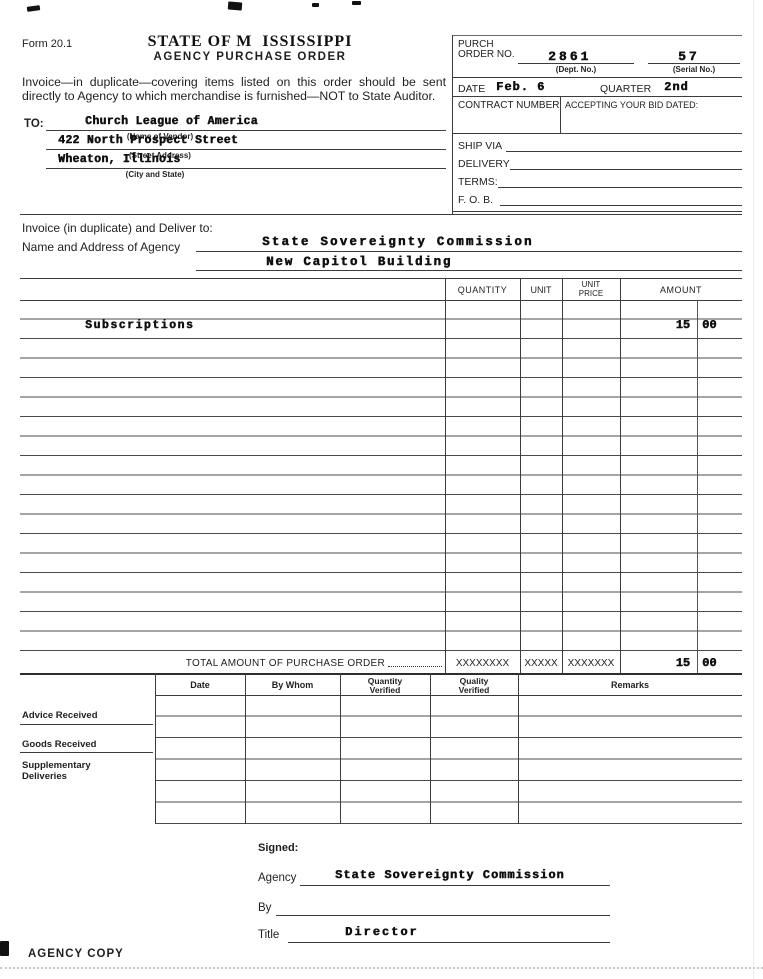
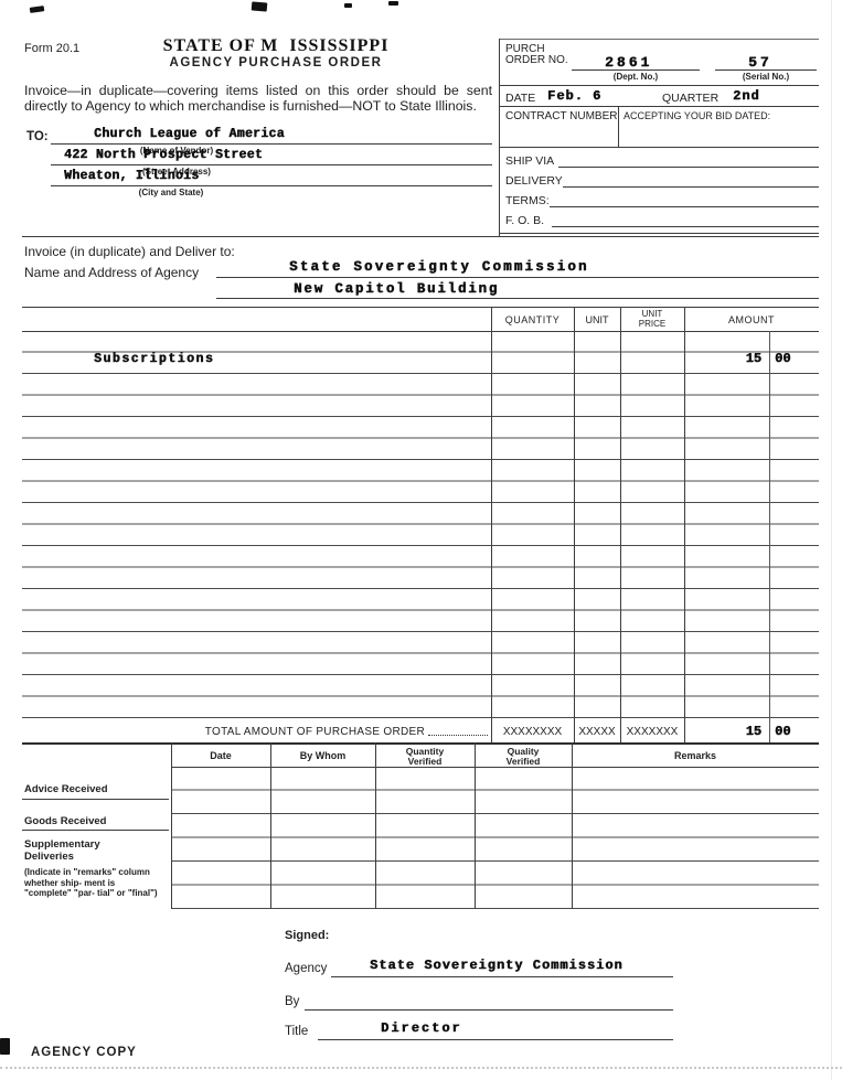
  Form 20.1
  STATE OF M ISSISSIPPI
  AGENCY PURCHASE ORDER
- Invoice—in duplicate—covering items listed on this order should be sent directly to Agency to which merchandise is furnished—NOT to State Auditor.
+ Invoice—in duplicate—covering items listed on this order should be sent directly to Agency to which merchandise is furnished—NOT to State Illinois.
  PURCH
  ORDER NO.
  2861
  (Dept. No.)
  57
  (Serial No.)
  DATE
  Feb. 6
  QUARTER
  2nd
  CONTRACT NUMBER
  ACCEPTING YOUR BID DATED:
  SHIP VIA
  DELIVERY
  TERMS:
  F. O. B.
  TO:
  Church League of America
  (Name of Vendor)
  422 North Prospect Street
  (Street Address)
  Wheaton, Illinois
  (City and State)
  Invoice (in duplicate) and Deliver to:
  Name and Address of Agency
  State Sovereignty Commission
  New Capitol Building
  QUANTITY
  UNIT
  UNIT
  PRICE
  AMOUNT
  Subscriptions
  15
  00
  TOTAL AMOUNT OF PURCHASE ORDER
  XXXXXXXX
  XXXXX
  XXXXXXX
  15
  00
  Date
  By Whom
  Quantity
  Verified
  Quality
  Verified
  Remarks
  Advice Received
  Goods Received
  Supplementary Deliveries
+ (Indicate in "remarks" column whether ship- ment is "complete" "par- tial" or "final")
  Signed:
  Agency
  State Sovereignty Commission
  By
  Title
  Director
  AGENCY COPY
